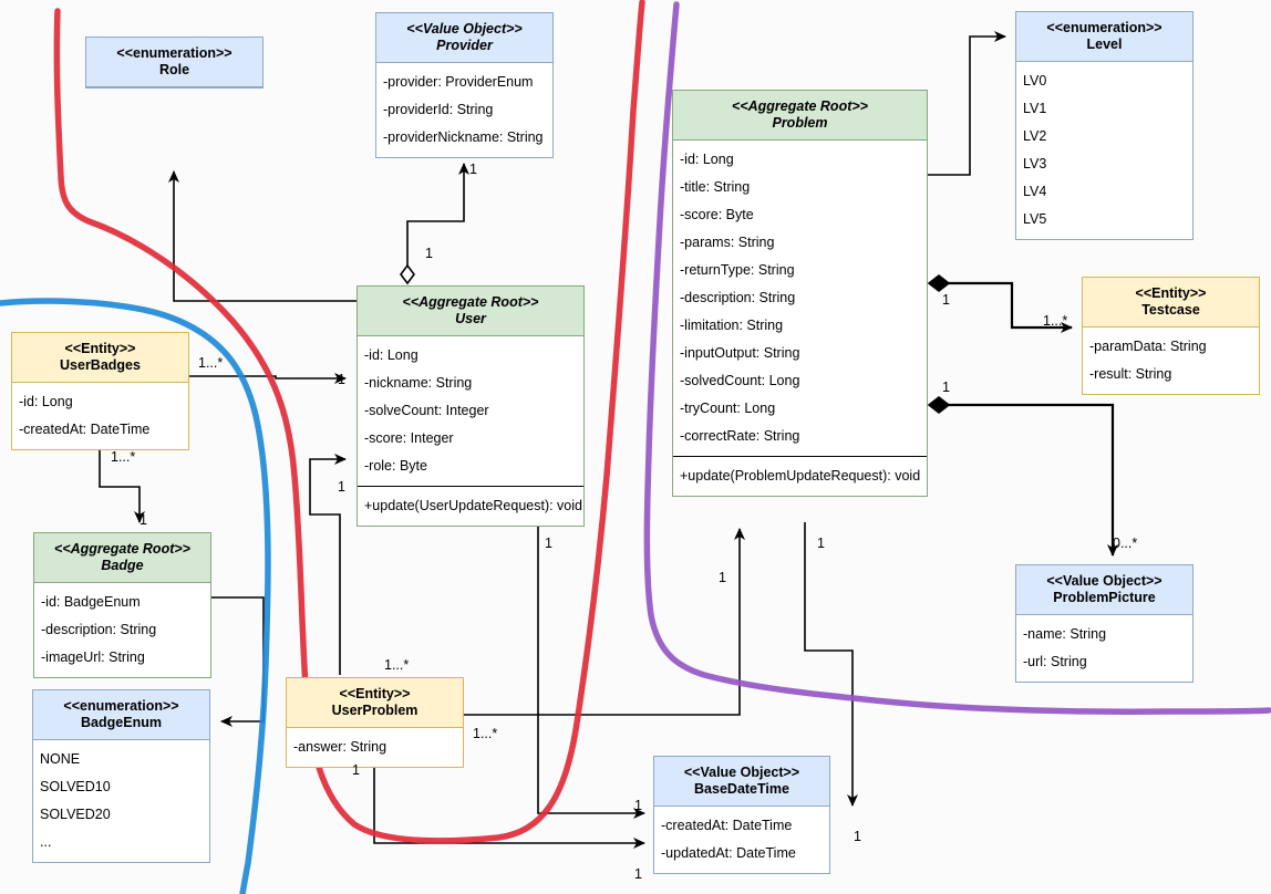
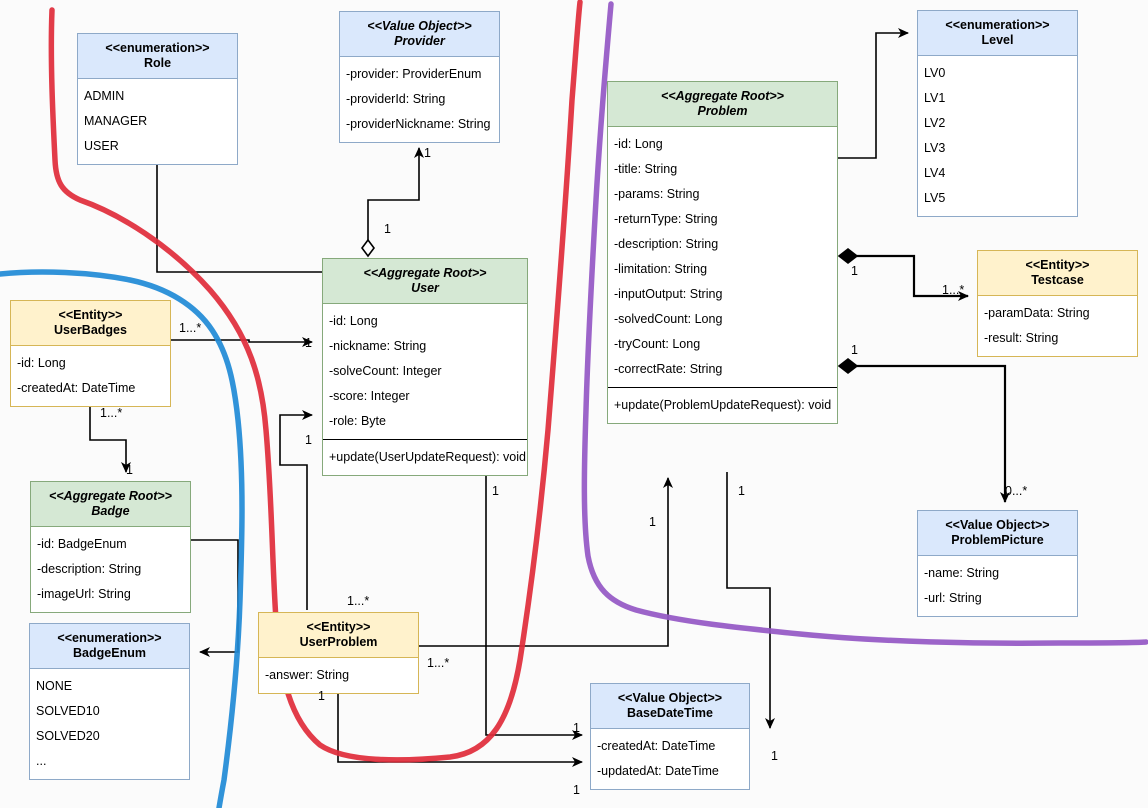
  <<enumeration>>
  Role
+ ADMIN
+ MANAGER
+ USER
  <<Value Object>>
  Provider
  -provider: ProviderEnum
  -providerId: String
  -providerNickname: String
  <<enumeration>>
  Level
  LV0
  LV1
  LV2
  LV3
  LV4
  LV5
  <<Aggregate Root>>
  Problem
  -id: Long
  -title: String
- -score: Byte
  -params: String
  -returnType: String
  -description: String
  -limitation: String
  -inputOutput: String
  -solvedCount: Long
  -tryCount: Long
  -correctRate: String
  +update(ProblemUpdateRequest): void
  <<Aggregate Root>>
  User
  -id: Long
  -nickname: String
  -solveCount: Integer
  -score: Integer
  -role: Byte
  +update(UserUpdateRequest): void
  <<Entity>>
  UserBadges
  -id: Long
  -createdAt: DateTime
  <<Entity>>
  Testcase
  -paramData: String
  -result: String
  <<Aggregate Root>>
  Badge
  -id: BadgeEnum
  -description: String
  -imageUrl: String
  <<enumeration>>
  BadgeEnum
  NONE
  SOLVED10
  SOLVED20
  ...
  <<Entity>>
  UserProblem
  -answer: String
  <<Value Object>>
  ProblemPicture
  -name: String
  -url: String
  <<Value Object>>
  BaseDateTime
  -createdAt: DateTime
  -updatedAt: DateTime
  1
  1
  1...*
  1
  1
  1...*
  1
  1...*
  1
  1
  1
  1
  1
  0...*
  1...*
  1...*
  1
  1
  1
  1
